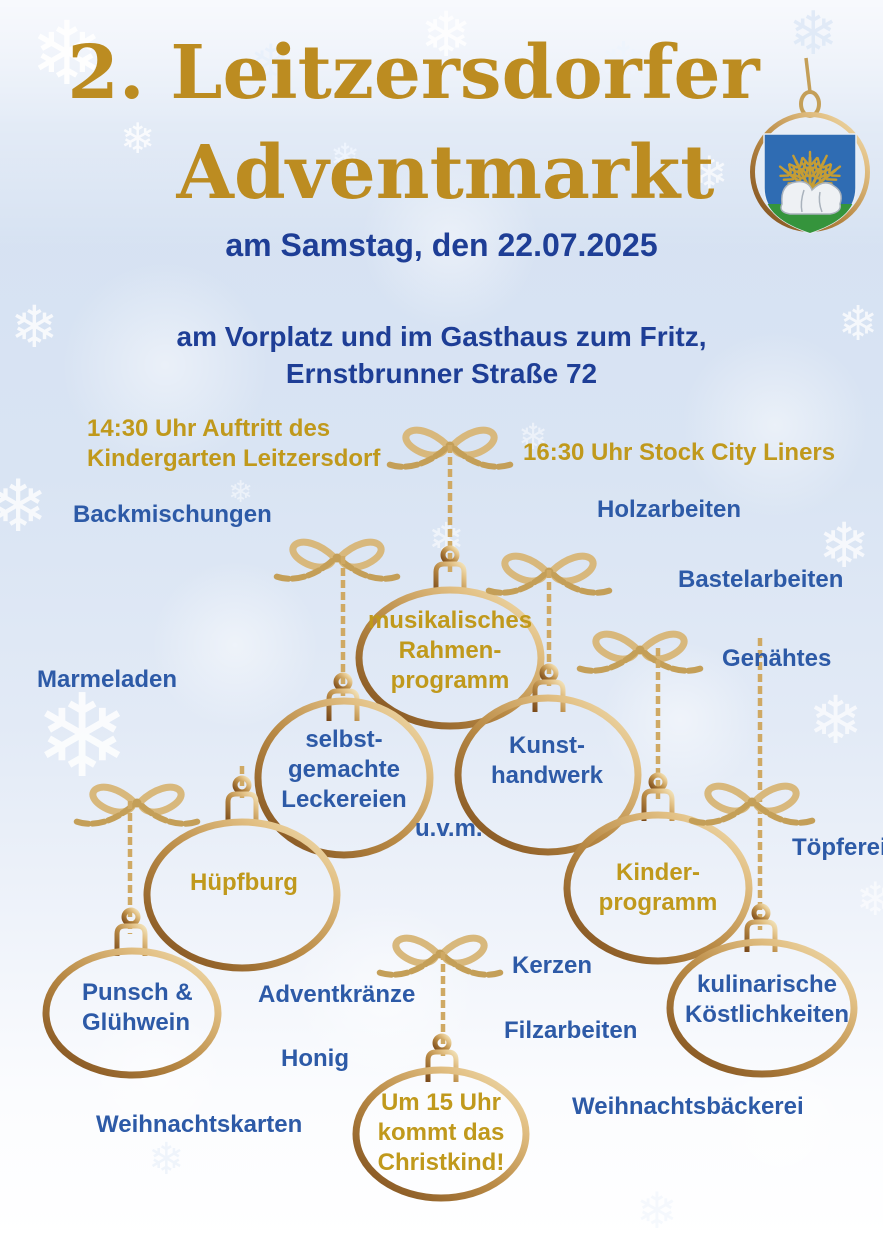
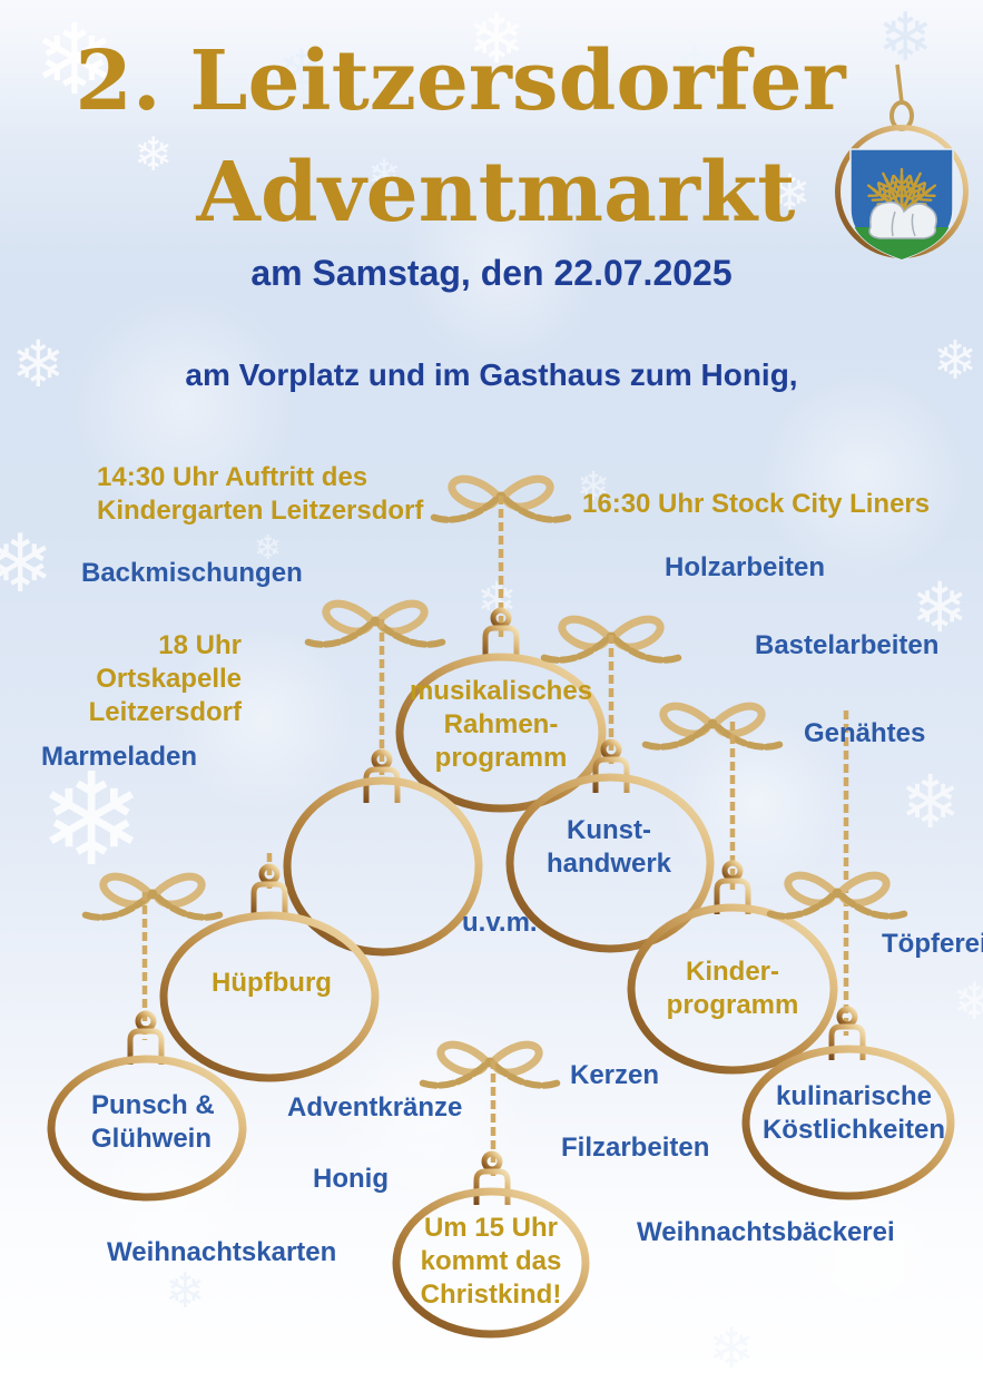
  ❄
  ❄
  ❄
  ❄
  ❄
  ❄
  ❄
  ❄
  ❄
  ❄
  ❄
  ❄
  ❄
  ❄
  ❄
  ❄
  2. Leitzersdorfer
  Adventmarkt
  am Samstag, den 22.07.2025
- am Vorplatz und im Gasthaus zum Fritz,
+ am Vorplatz und im Gasthaus zum Honig,
- Ernstbrunner Straße 72
  14:30 Uhr Auftritt des
  Kindergarten Leitzersdorf
  16:30 Uhr Stock City Liners
+ 18 Uhr Ortskapelle
+ Leitzersdorf
  musikalisches
  Rahmen-
  programm
  Hüpfburg
  Kinder-
  programm
  Um 15 Uhr
  kommt das
  Christkind!
  Backmischungen
  Holzarbeiten
  Bastelarbeiten
  Marmeladen
  Genähtes
- selbst-
- gemachte
- Leckereien
  Kunst-
  handwerk
  u.v.m.
  Töpfere
  Punsch &
  Glühwein
  Adventkränze
  Honig
  Kerzen
  Filzarbeiten
  kulinarische
  Köstlichkeiten
  Weihnachtskarten
  Weihnachtsbäckerei
